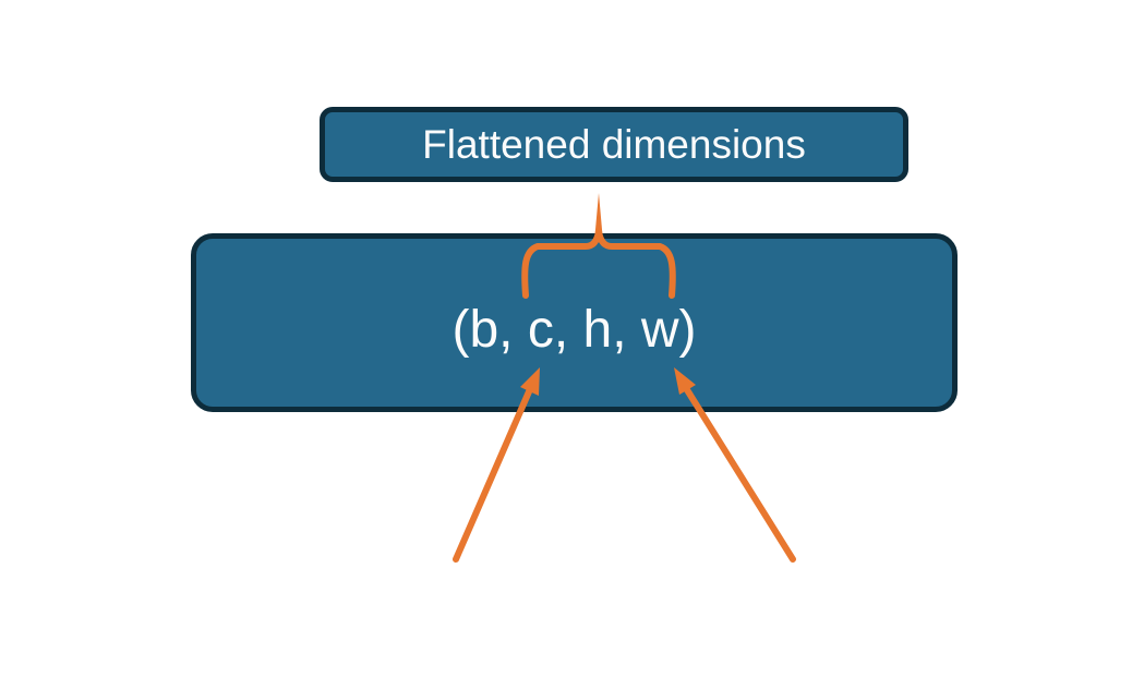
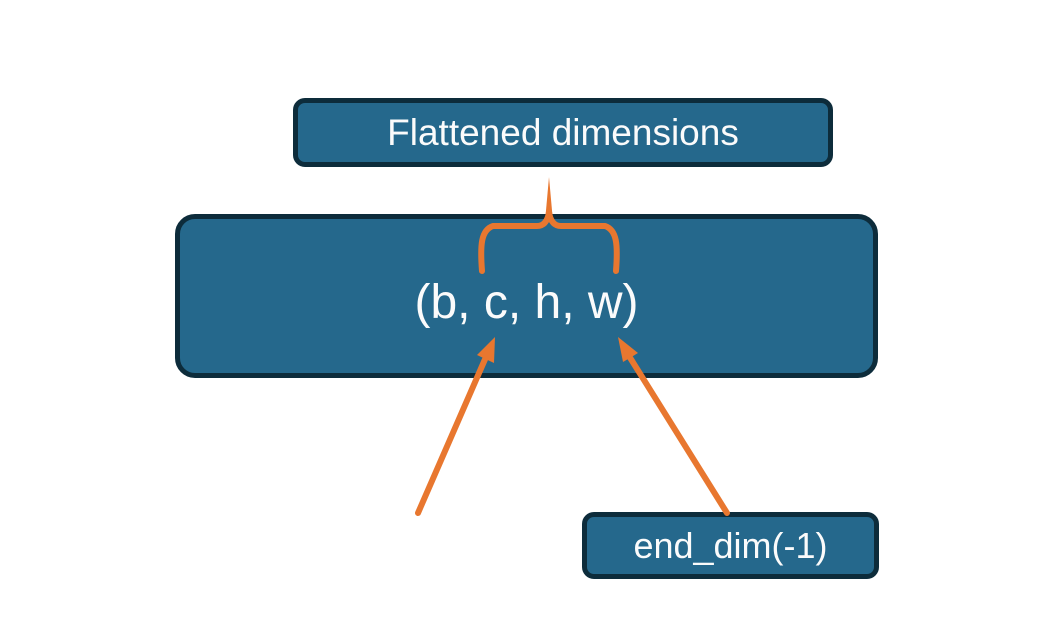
  Flattened dimensions
  (b, c, h, w)
+ end_dim(-1)
